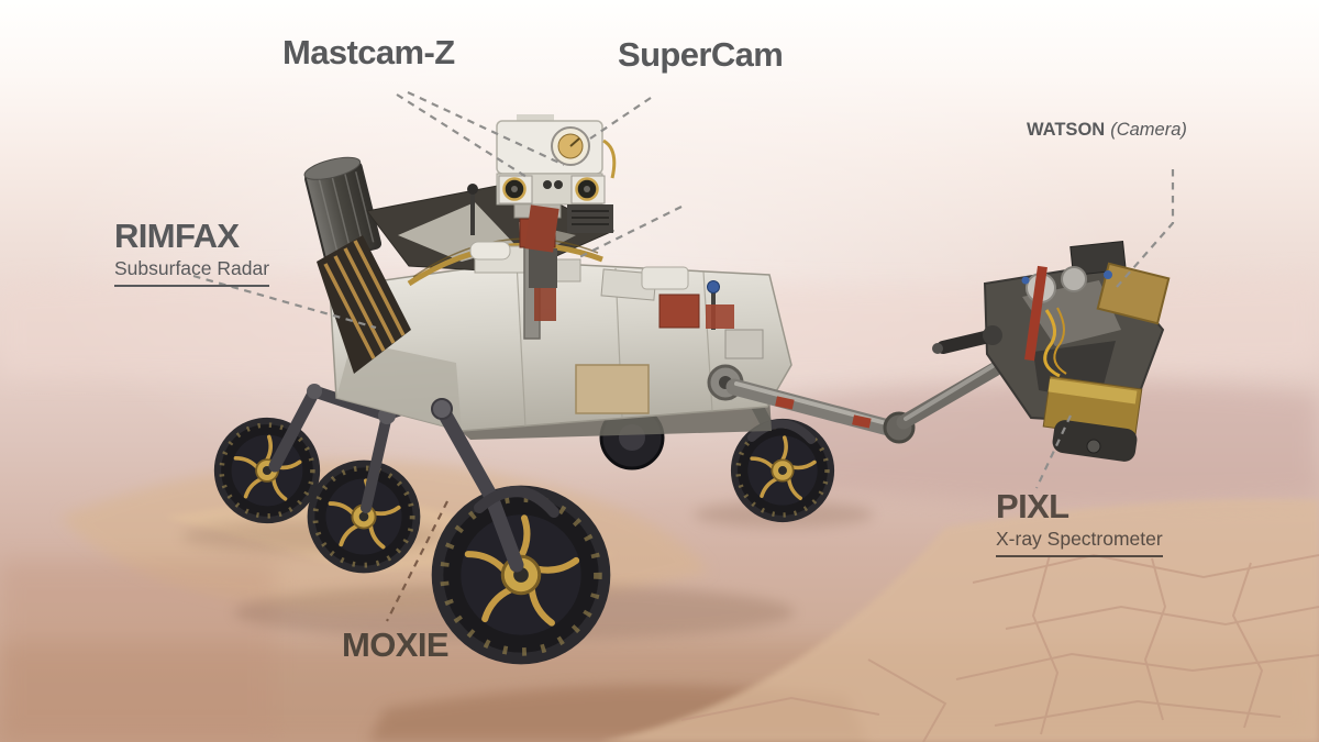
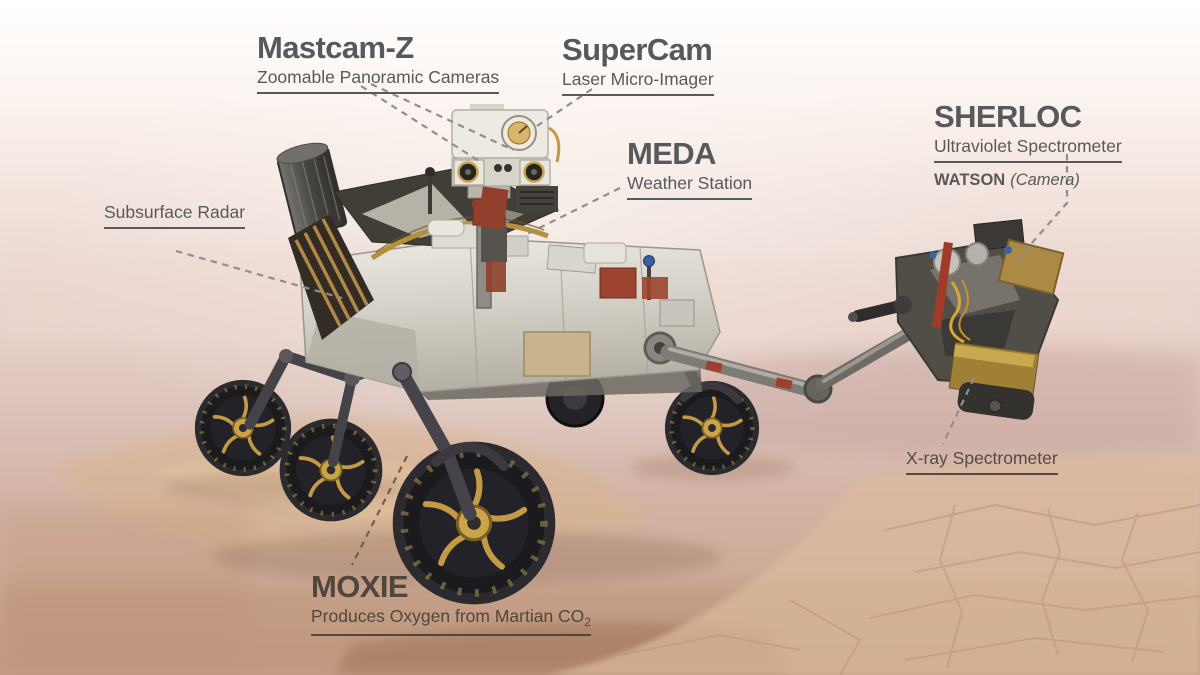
  Mastcam-Z
+ Zoomable Panoramic Cameras
  SuperCam
+ Laser Micro-Imager
+ MEDA
+ Weather Station
+ SHERLOC
+ Ultraviolet Spectrometer
  WATSON (Camera)
- RIMFAX
  Subsurface Radar
- PIXL
  X-ray Spectrometer
  MOXIE
+ Produces Oxygen from Martian CO2
